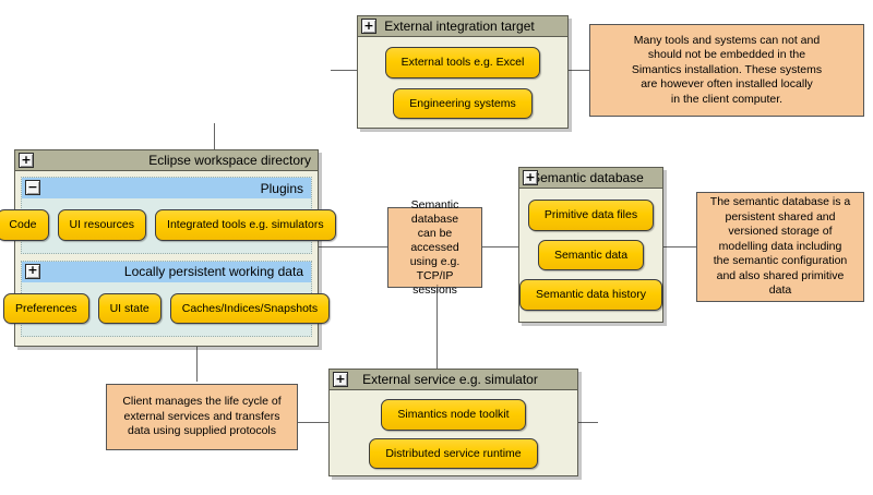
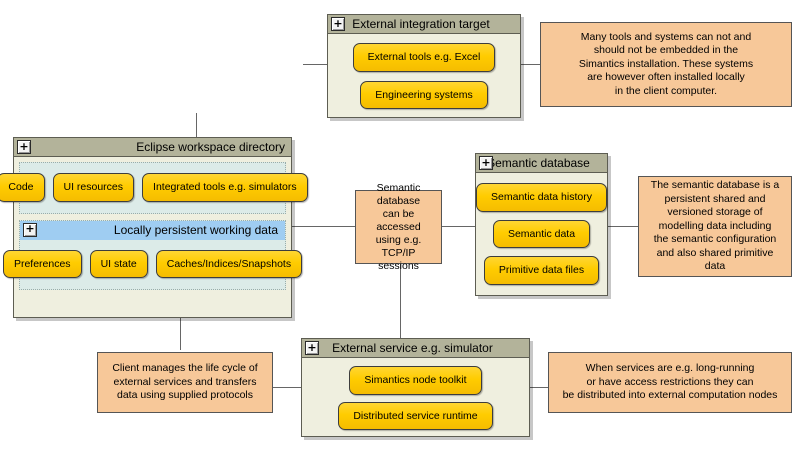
  +
  External integration target
  External tools e.g. Excel
  Engineering systems
  Many tools and systems can not and
  should not be embedded in the
  Simantics installation. These systems
  are however often installed locally
  in the client computer.
  +
  Eclipse workspace directory
- −
- Plugins
  Code
  UI resources
  Integrated tools e.g. simulators
  +
  Locally persistent working data
  Preferences
  UI state
  Caches/Indices/Snapshots
  Semantic database
  can be accessed
  using e.g. TCP/IP
  sessions
  +
  emantic database
- Primitive data files
+ Semantic data history
  Semantic data
- Semantic data history
+ Primitive data files
  The semantic database is a
  persistent shared and
  versioned storage of
  modelling data including
  the semantic configuration
  and also shared primitive
  data
  Client manages the life cycle of
  external services and transfers
  data using supplied protocols
  +
  External service e.g. simulator
  Simantics node toolkit
  Distributed service runtime
+ When services are e.g. long-running
+ or have access restrictions they can
+ be distributed into external computation nodes
